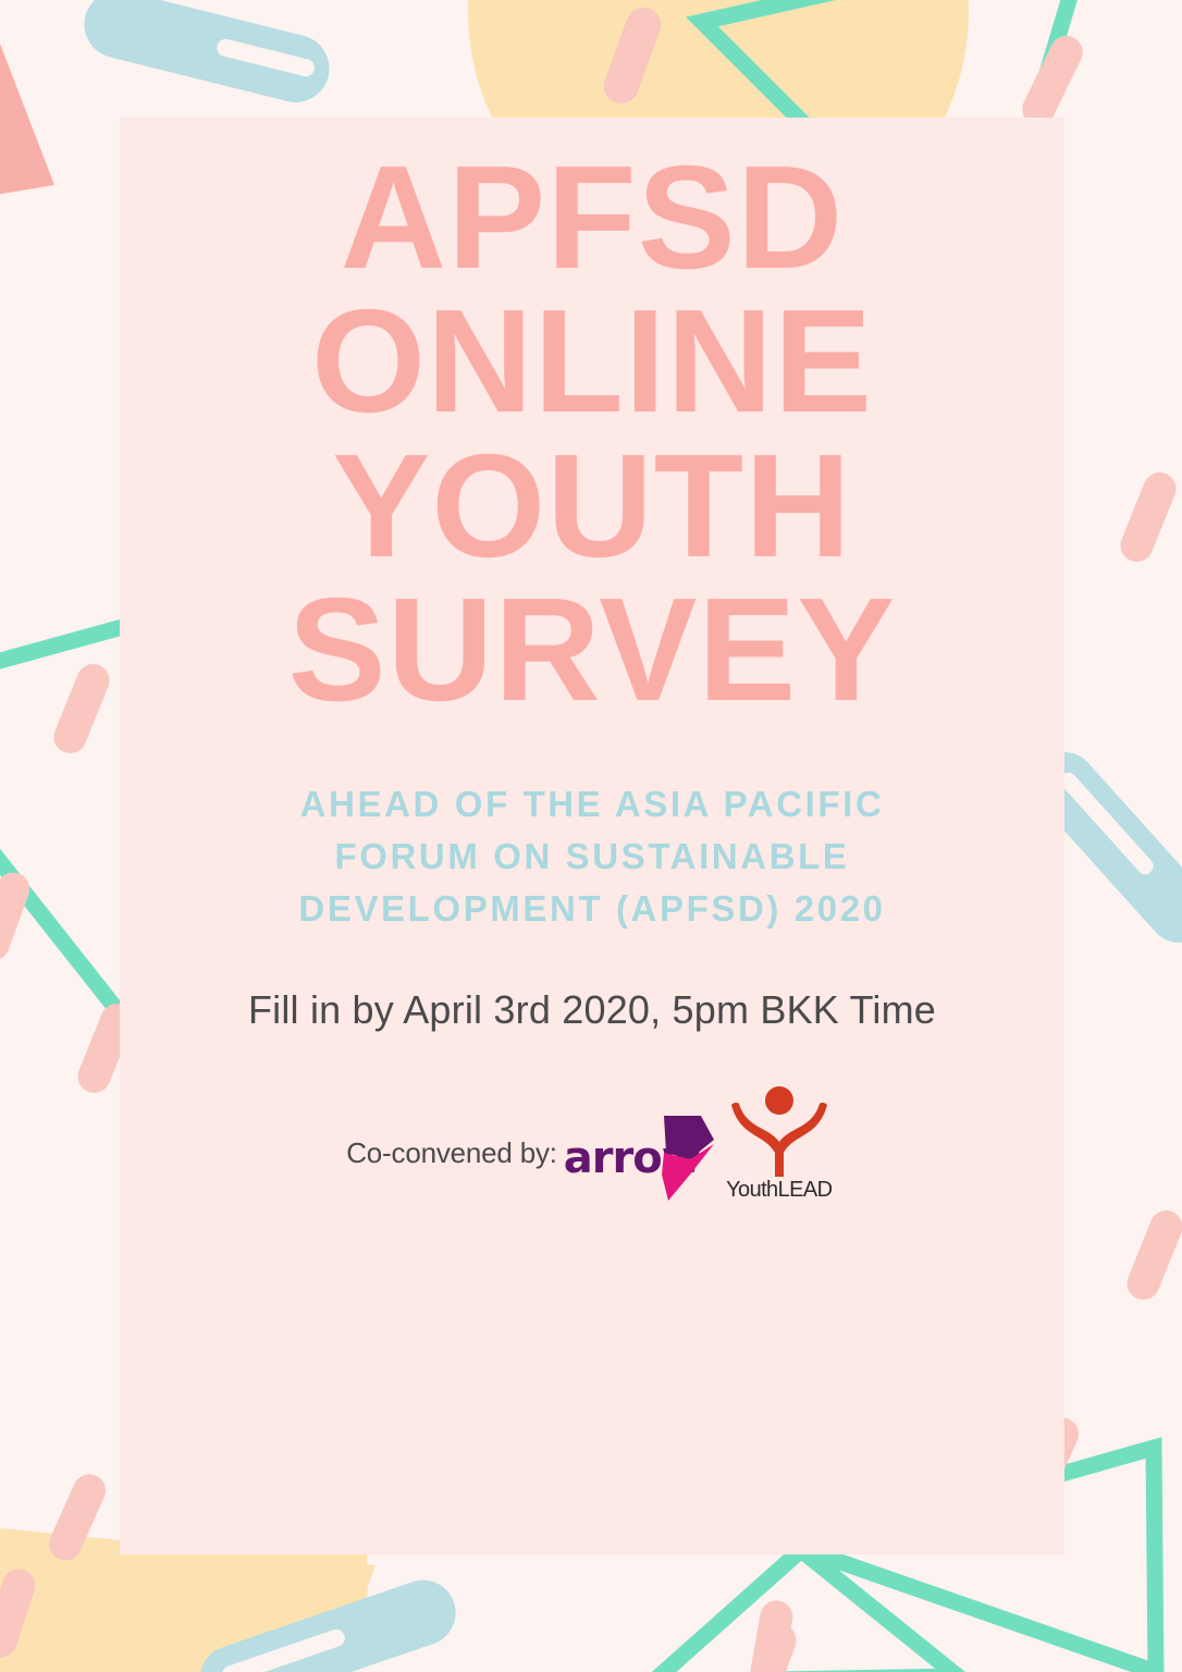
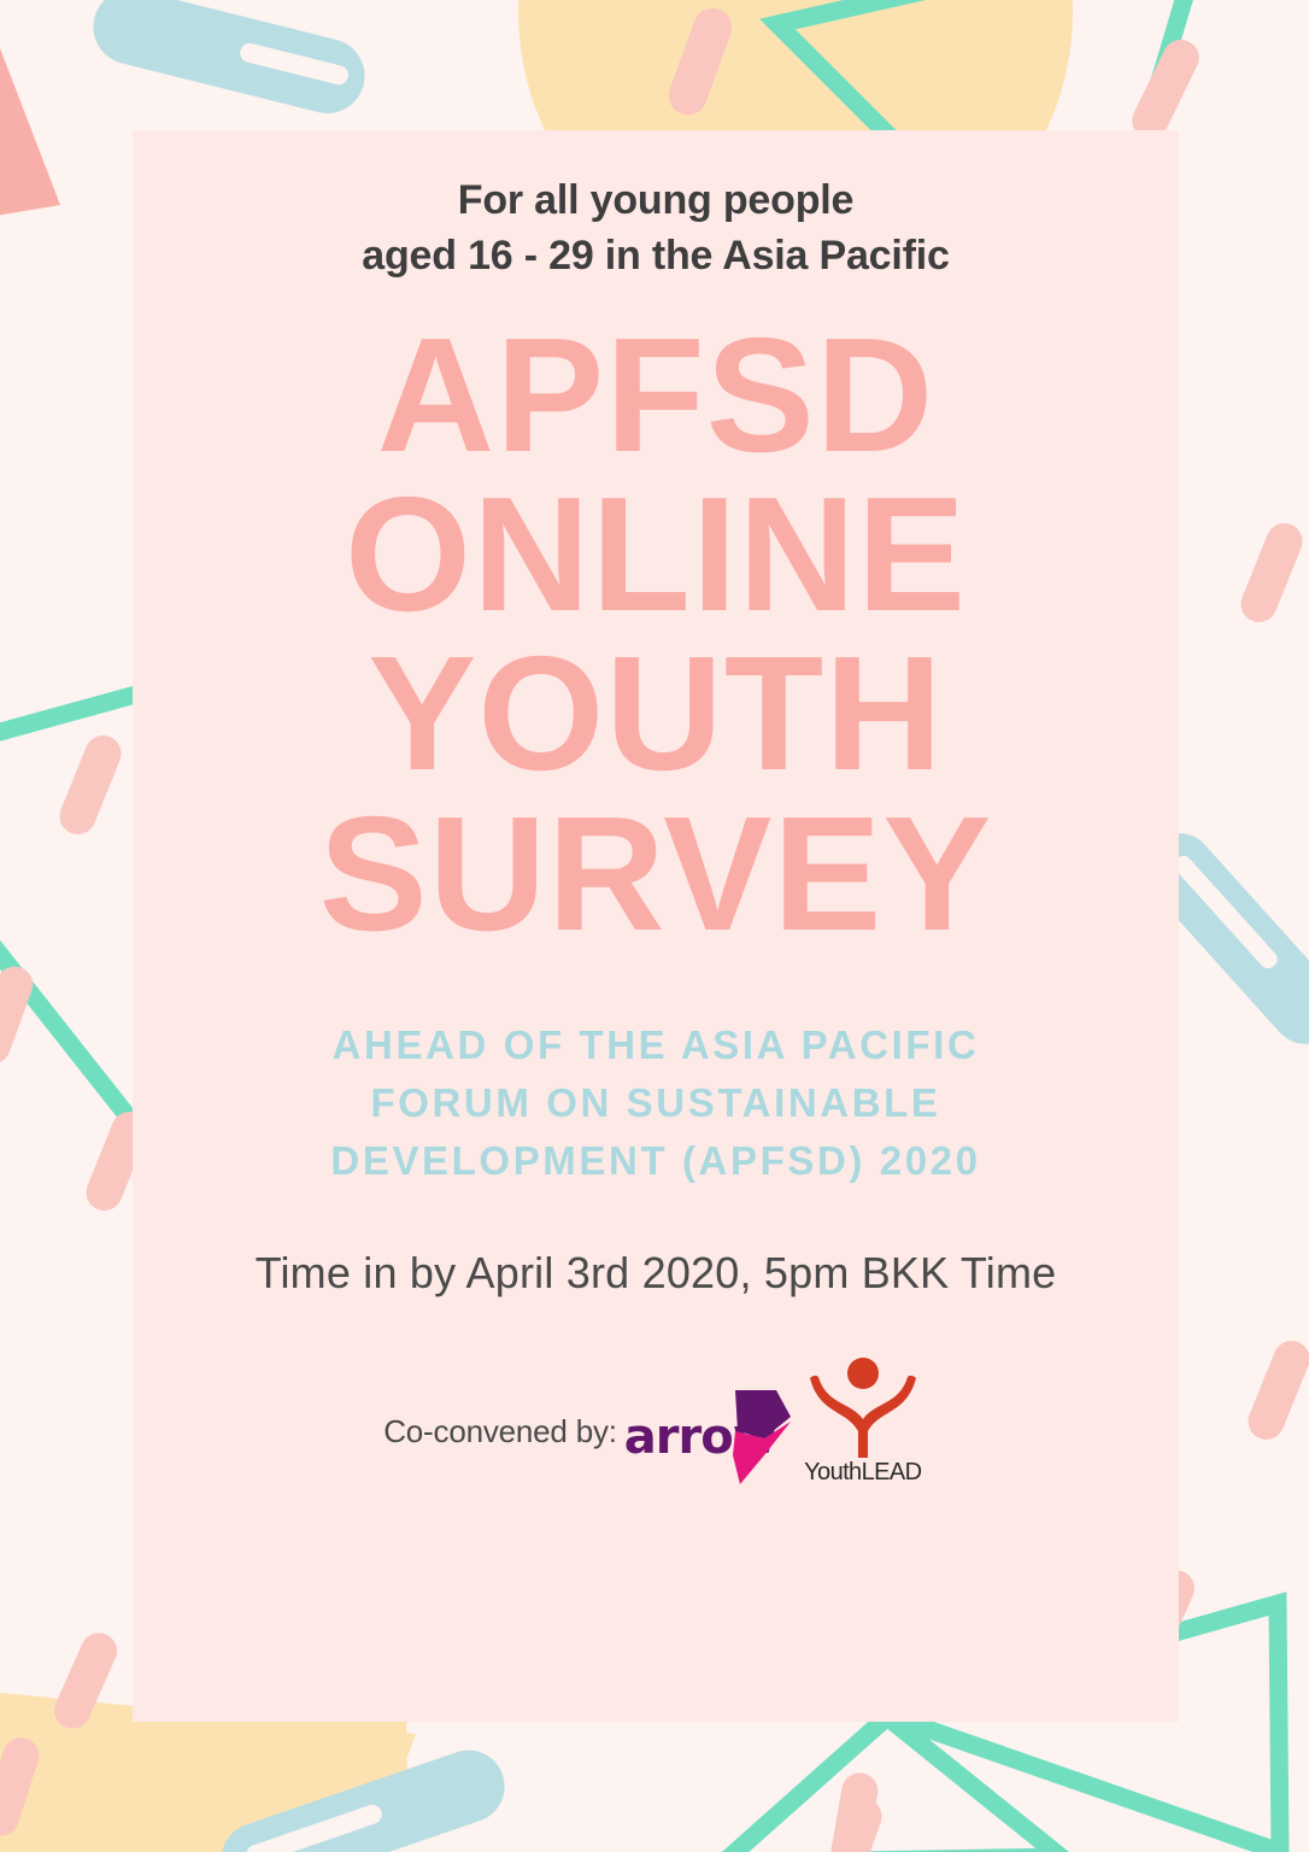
+ For all young people
+ aged 16 - 29 in the Asia Pacific
  APFSD
  ONLINE
  YOUTH
  SURVEY
  AHEAD OF THE ASIA PACIFIC
  FORUM ON SUSTAINABLE
  DEVELOPMENT (APFSD) 2020
- Fill in by April 3rd 2020, 5pm BKK Time
+ Time in by April 3rd 2020, 5pm BKK Time
  Co-convened by:
  arro
  YouthLEAD
